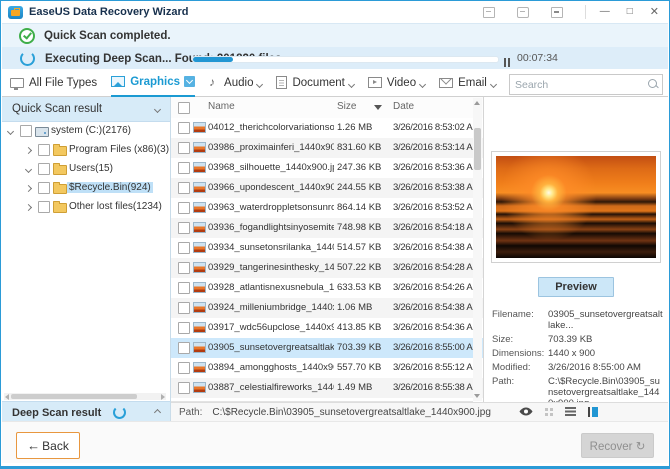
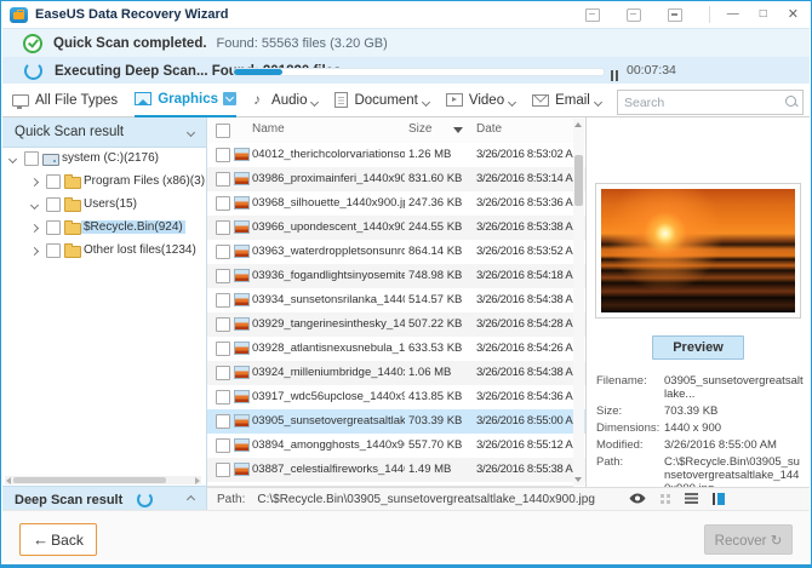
  EaseUS Data Recovery Wizard
  —
  □
  ✕
  Quick Scan completed.
+ Found: 55563 files (3.20 GB)
  00:07:34
  All File Types
  Graphics
  Audio
  Document
  Video
  Email
  Search
  Quick Scan result
  system (C:)(2176)
  Program Files (x86)(3)
  Users(15)
  $Recycle.Bin(924)
  Other lost files(1234)
  Deep Scan result
  Name
  Size
  Date
  04012_therichcolorvariationso
  1.26 MB
  3/26/2016 8:53:02 A
  03986_proximainferi_1440x90
  831.60 KB
  3/26/2016 8:53:14 A
  03968_silhouette_1440x900.j
  247.36 KB
  3/26/2016 8:53:36 A
  03966_upondescent_1440x90
  244.55 KB
  3/26/2016 8:53:38 A
  03963_waterdroppletsonsunro
  864.14 KB
  3/26/2016 8:53:52 A
  03936_fogandlightsinyosemite
  748.98 KB
  3/26/2016 8:54:18 A
  03934_sunsetonsrilanka_144
  514.57 KB
  3/26/2016 8:54:38 A
  03929_tangerinesinthesky_14
  507.22 KB
  3/26/2016 8:54:28 A
  03928_atlantisnexusnebula_1
  633.53 KB
  3/26/2016 8:54:26 A
  03924_milleniumbridge_1440
  1.06 MB
  3/26/2016 8:54:38 A
  03917_wdc56upclose_1440x9
  413.85 KB
  3/26/2016 8:54:36 A
  03905_sunsetovergreatsaltlak
  703.39 KB
  3/26/2016 8:55:00 A
  03894_amongghosts_1440x9
  557.70 KB
  3/26/2016 8:55:12 A
  03887_celestialfireworks_144
  1.49 MB
  3/26/2016 8:55:38 A
  Preview
  Filename:
  03905_sunsetovergreatsaltlake...
  Size:
  703.39 KB
  Dimensions:
  1440 x 900
  Modified:
  3/26/2016 8:55:00 AM
  Path:
  C:\$Recycle.Bin\03905_sunsetovergreatsaltlake_144
  Path:
  C:\$Recycle.Bin\03905_sunsetovergreatsaltlake_1440x900.jpg
  ← Back
  Recover ↻
